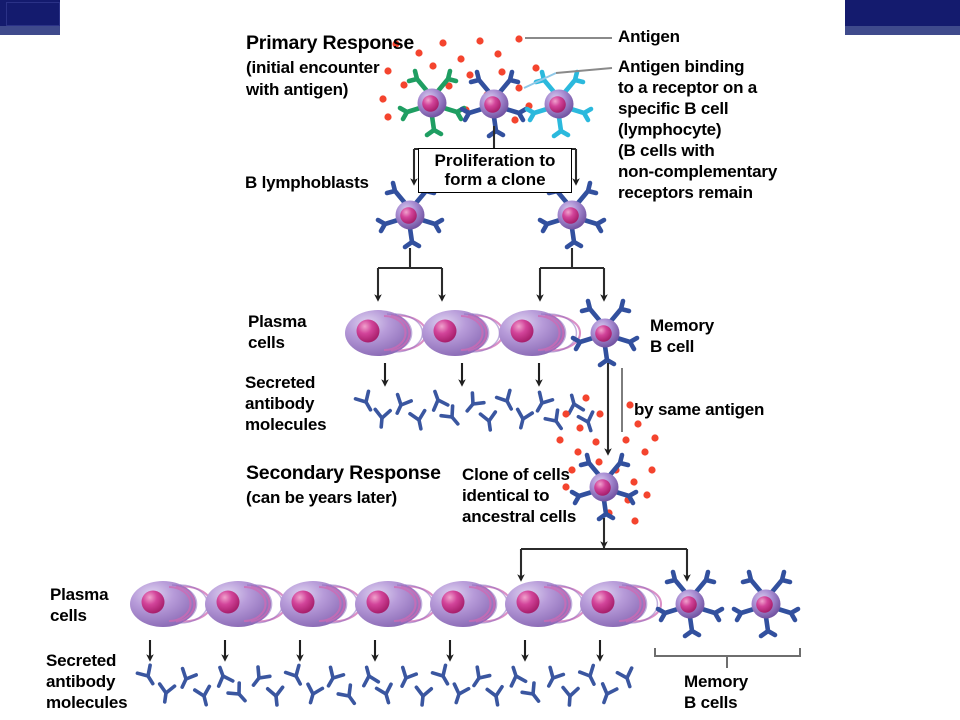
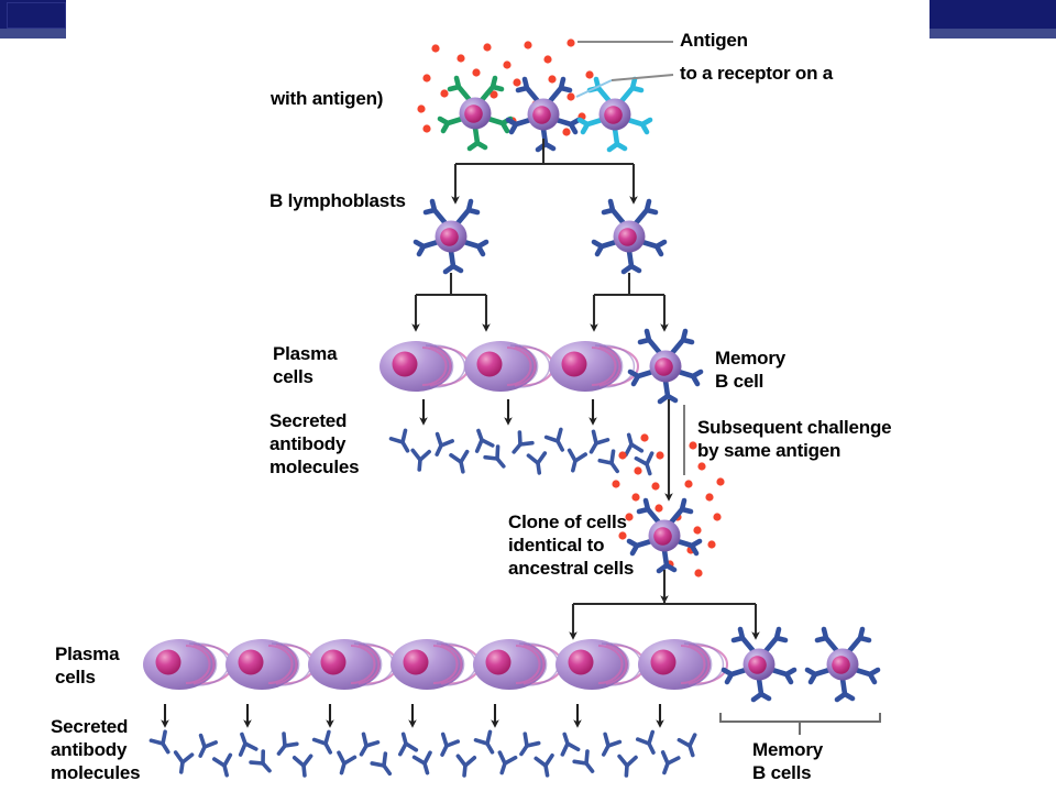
- Primary Response
- (initial encounter
  with antigen)
  Antigen
- Antigen binding
  to a receptor on a
- specific B cell
- (lymphocyte)
- (B cells with
- non-complementary
- receptors remain
- Proliferation to
- form a clone
  B lymphoblasts
  Plasma
  cells
  Secreted
  antibody
  molecules
  Memory
  B cell
+ Subsequent challenge
  by same antigen
- Secondary Response
- (can be years later)
  Clone of cells
  identical to
  ancestral cells
  Plasma
  cells
  Secreted
  antibody
  molecules
  Memory
  B cells
